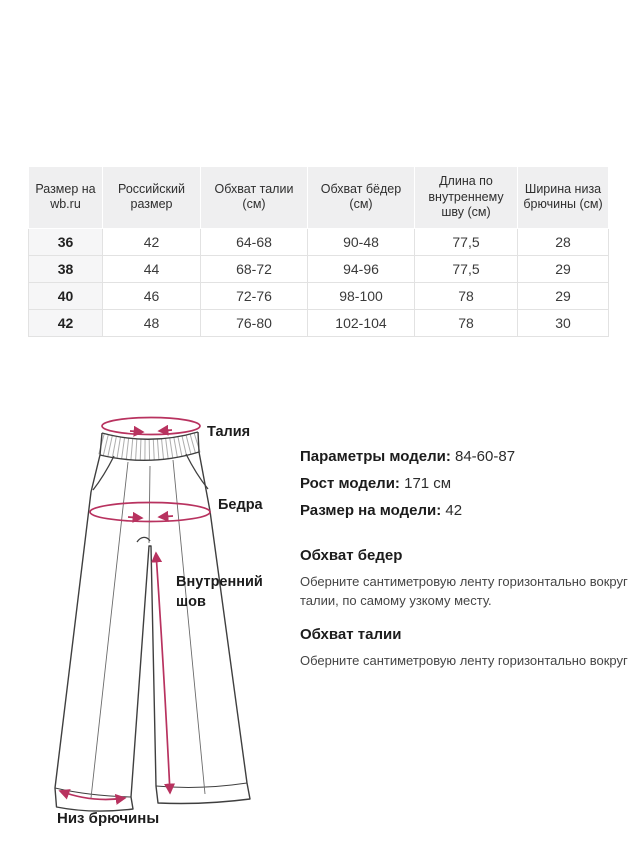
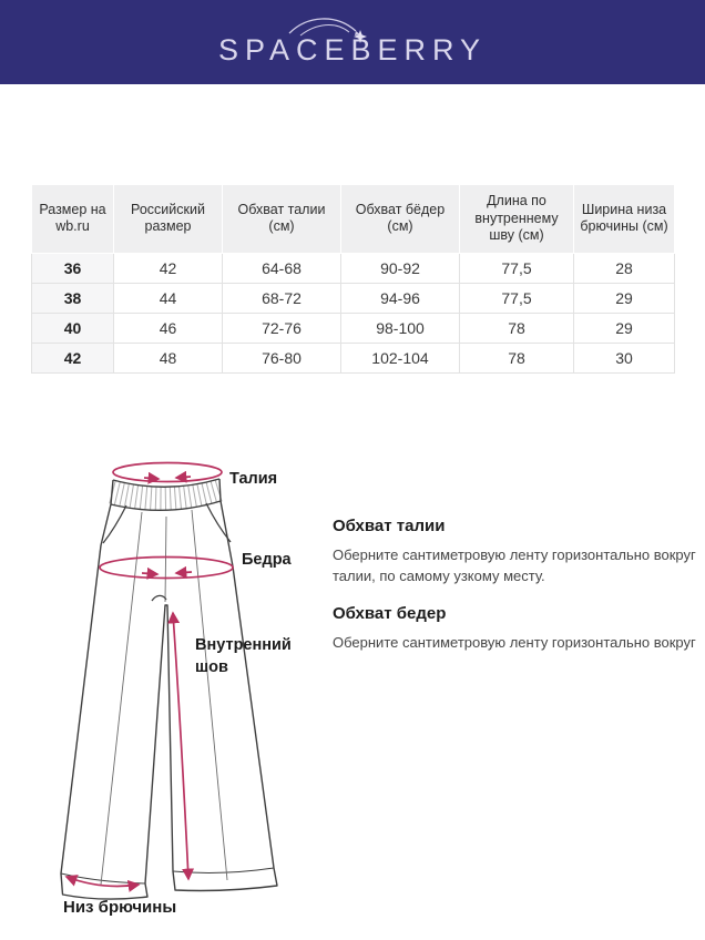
+ SPACEBERRY
  Размер на wb.ru	Российский размер	Обхват талии (см)	Обхват бёдер (см)	Длина по внутреннему шву (см)	Ширина низа брючины (см)
- 36	42	64-68	90-48	77,5	28
+ 36	42	64-68	90-92	77,5	28
  38	44	68-72	94-96	77,5	29
  40	46	72-76	98-100	78	29
  42	48	76-80	102-104	78	30
  Талия
  Бедра
  Внутренний
  шов
  Низ брючины
- Параметры модели: 84-60-87
- Рост модели: 171 см
- Размер на модели: 42
- Обхват бедер
+ Обхват талии
  Оберните сантиметровую ленту горизонтально вокруг
  талии, по самому узкому месту.
- Обхват талии
+ Обхват бедер
  Оберните сантиметровую ленту горизонтально вокруг
